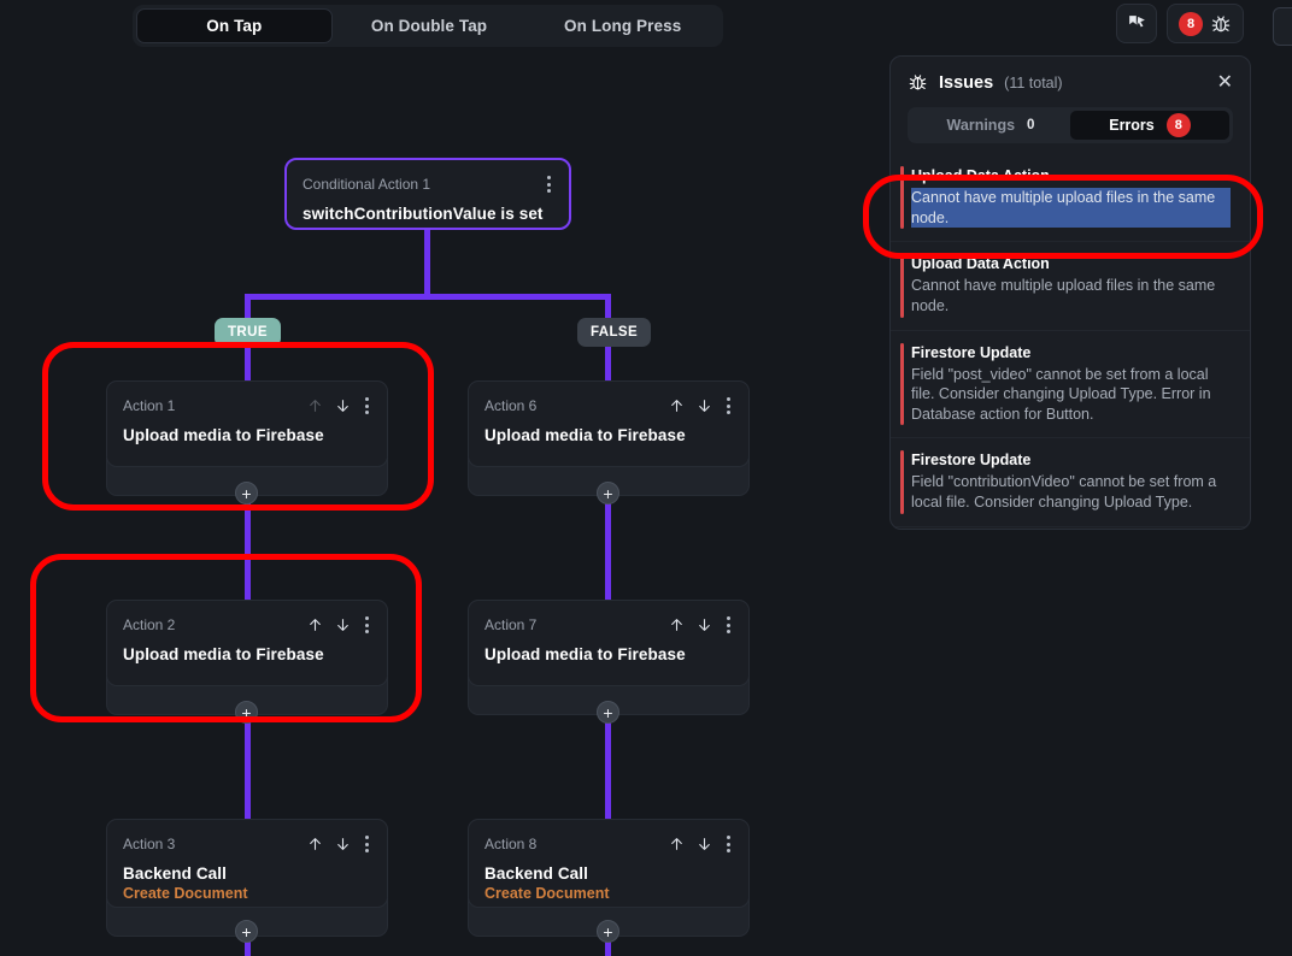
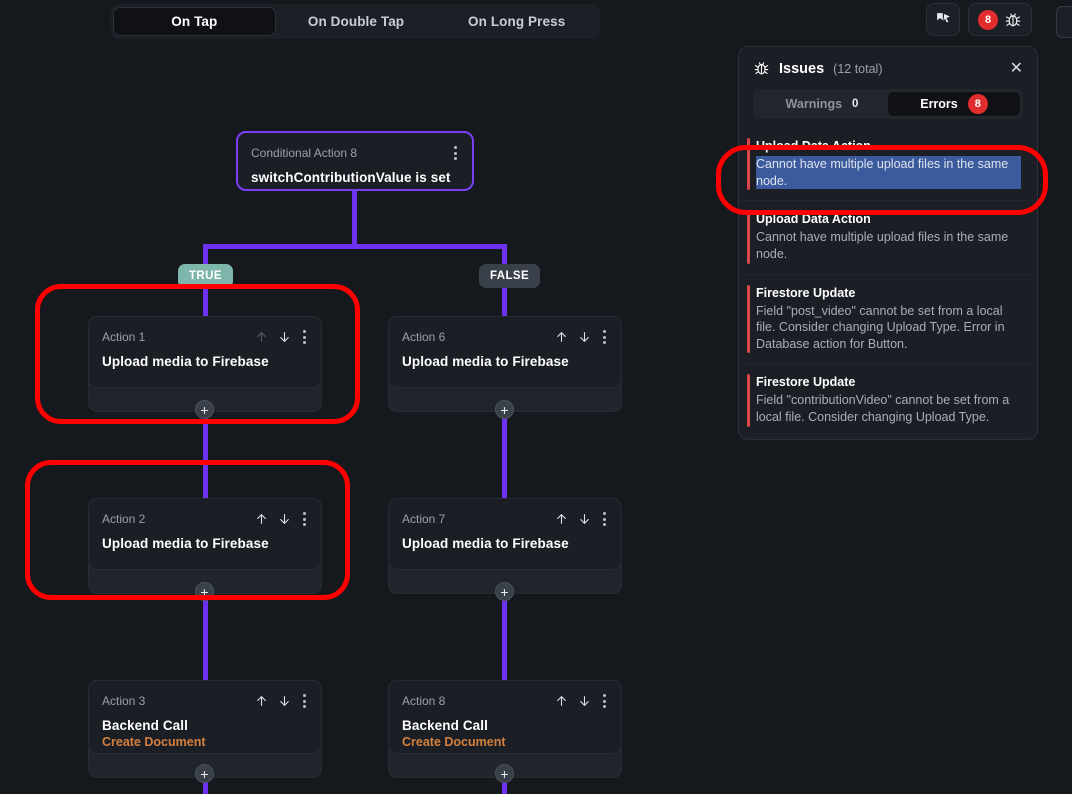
  On Tap
  On Double Tap
  On Long Press
  8
- Conditional Action 1
+ Conditional Action 8
  switchContributionValue is set
  TRUE
  FALSE
  Action 1
  Upload media to Firebase
  +
  Action 2
  Upload media to Firebase
  +
  Action 3
  Backend Call
  Create Document
  +
  Action 6
  Upload media to Firebase
  +
  Action 7
  Upload media to Firebase
  +
  Action 8
  Backend Call
  Create Document
  +
  Issues
- (11 total)
+ (12 total)
  ✕
  Warnings
  0
  Errors
  8
  Upload Data Action
  Cannot have multiple upload files in the same node.
  Upload Data Action
  Cannot have multiple upload files in the same node.
  Firestore Update
  Field "post_video" cannot be set from a local file. Consider changing Upload Type. Error in Database action for Button.
  Firestore Update
  Field "contributionVideo" cannot be set from a local file. Consider changing Upload Type.
